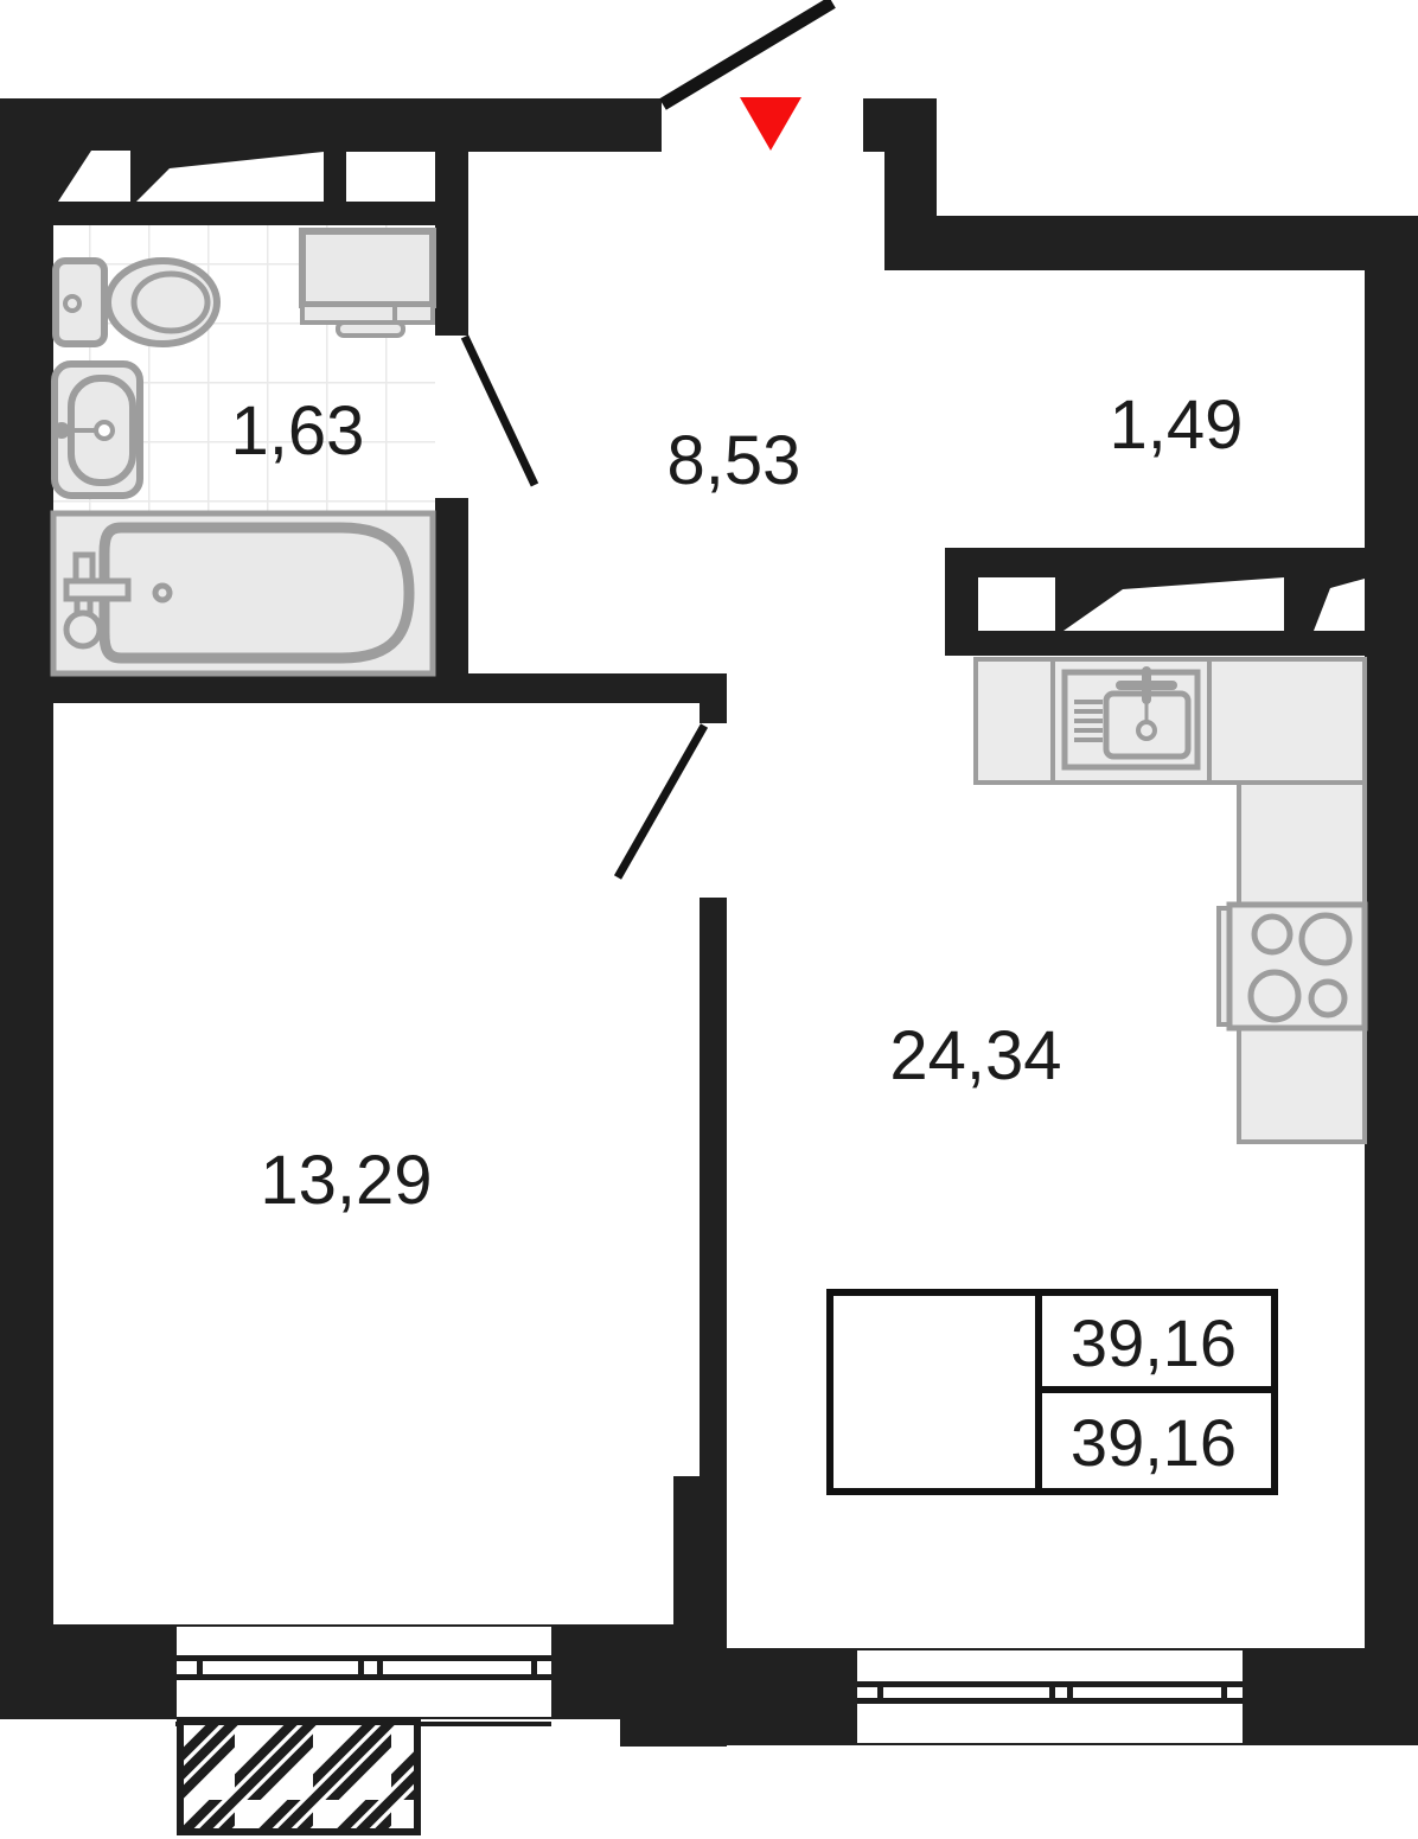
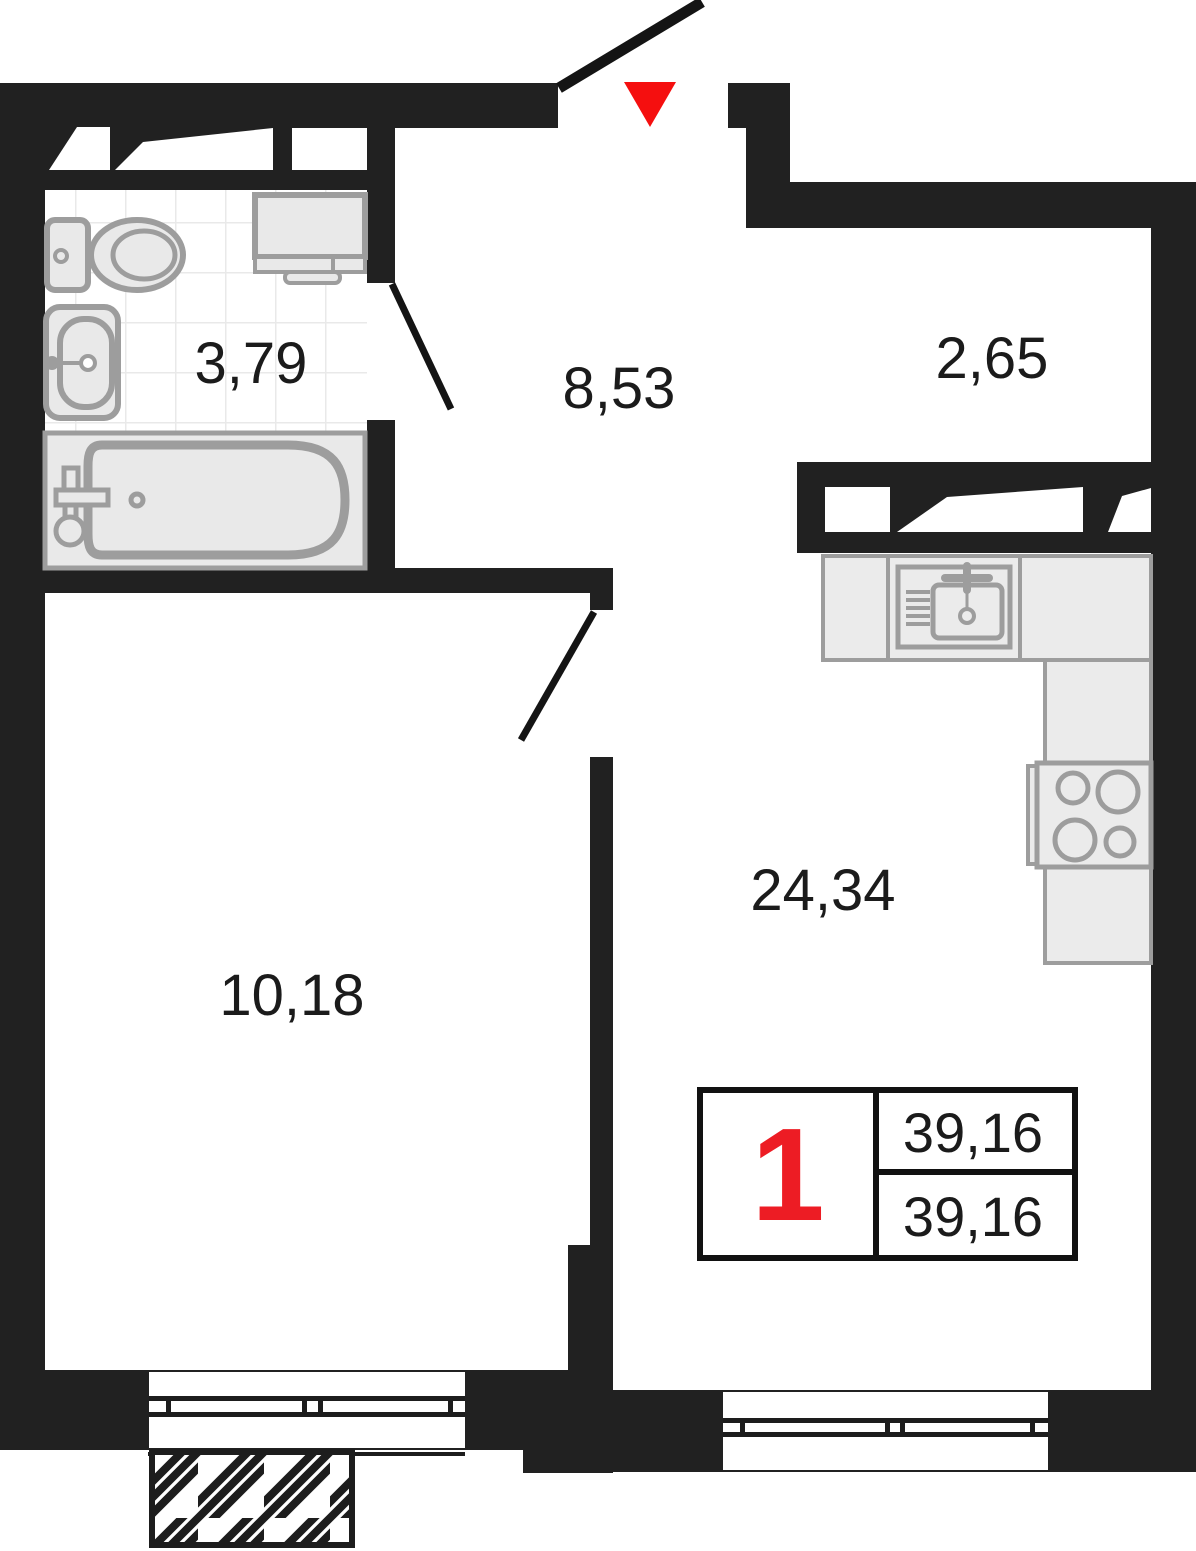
- 1,63
+ 3,79
  8,53
- 1,49
+ 2,65
  24,34
- 13,29
+ 10,18
+ 1
  39,16
  39,16
